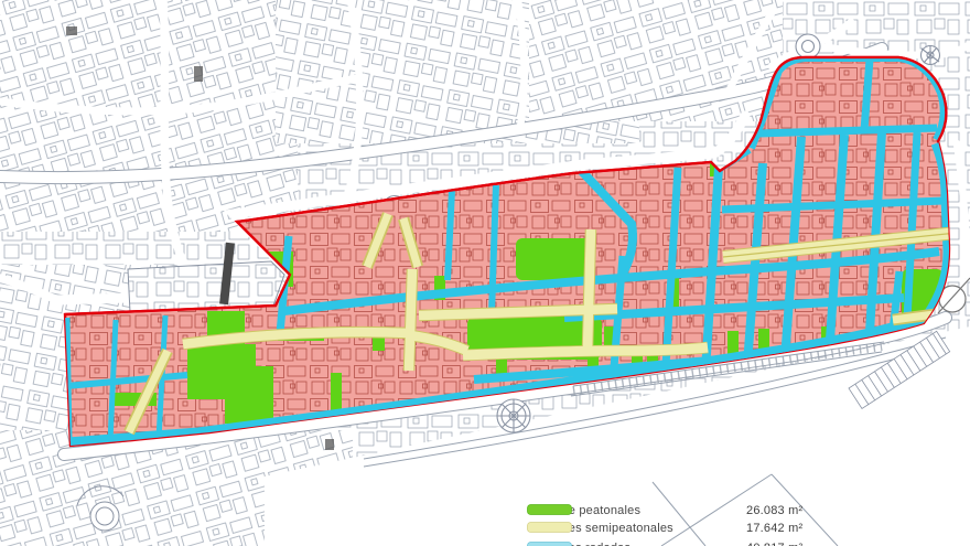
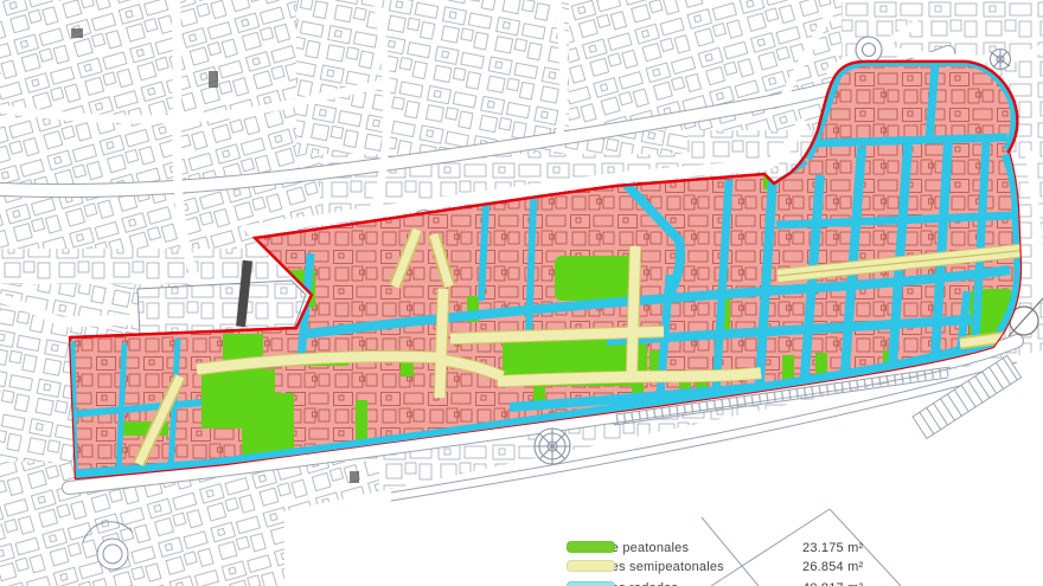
  e peatonales
- 26.083 m²
+ 23.175 m²
  es semipeatonales
- 17.642 m²
+ 26.854 m²
